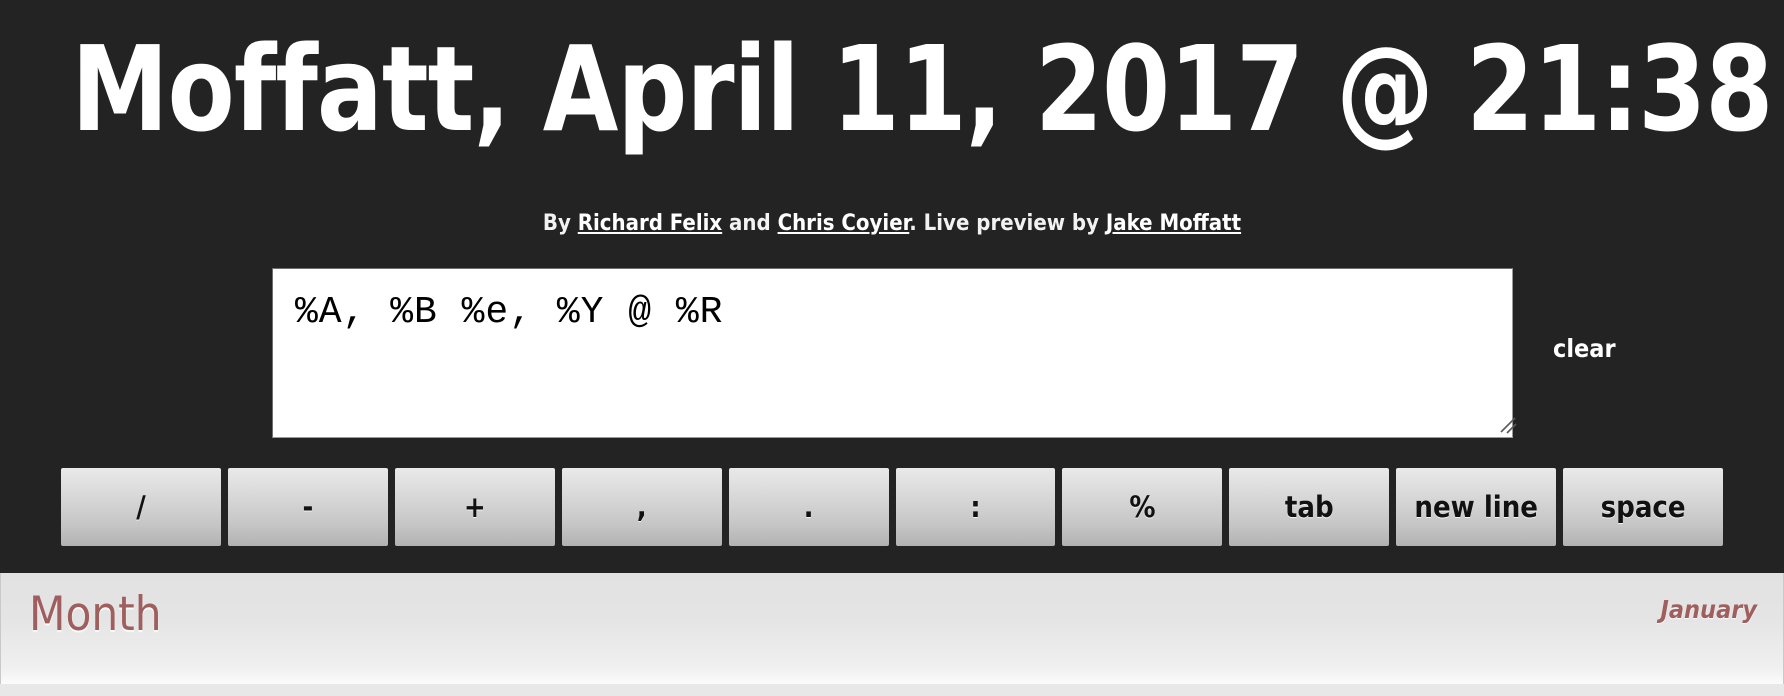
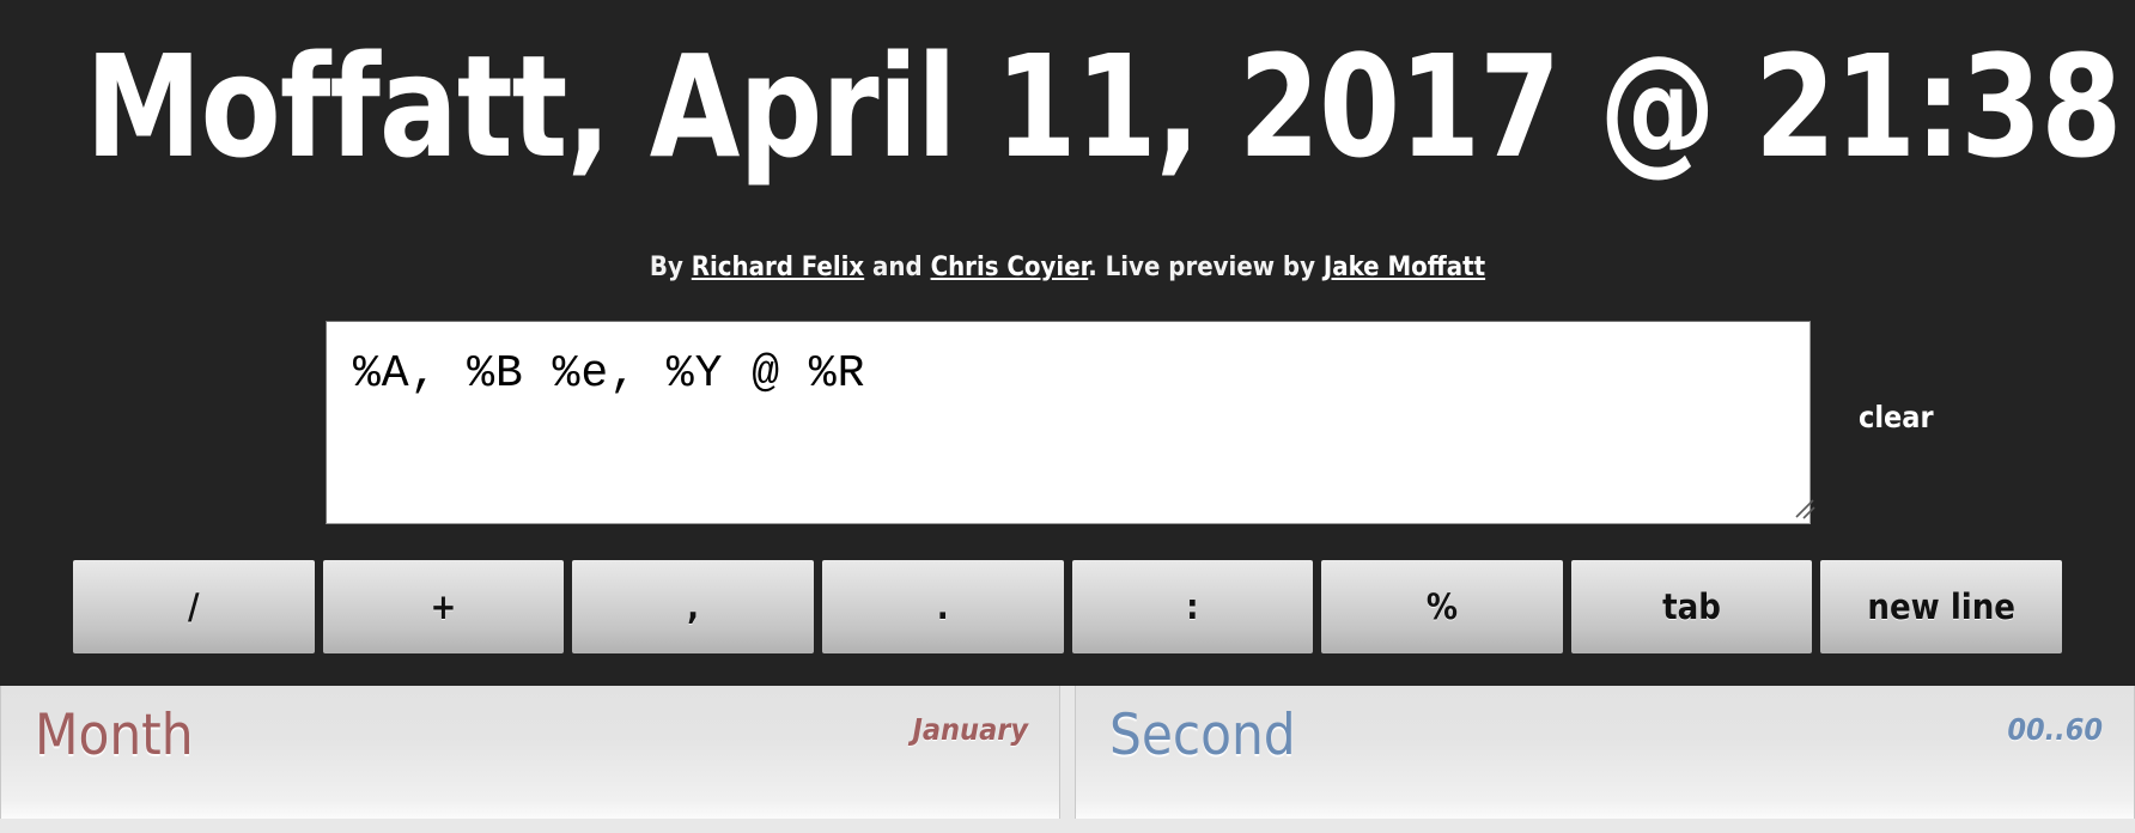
  Moffatt, April 11, 2017 @ 21:38
  By Richard Felix and Chris Coyier. Live preview by Jake Moffatt
  %A, %B %e, %Y @ %R
  clear
  /
- -
  +
  ,
  .
  :
  %
  tab
  new line
- space
  Month
  January
+ Second
+ 00..60
